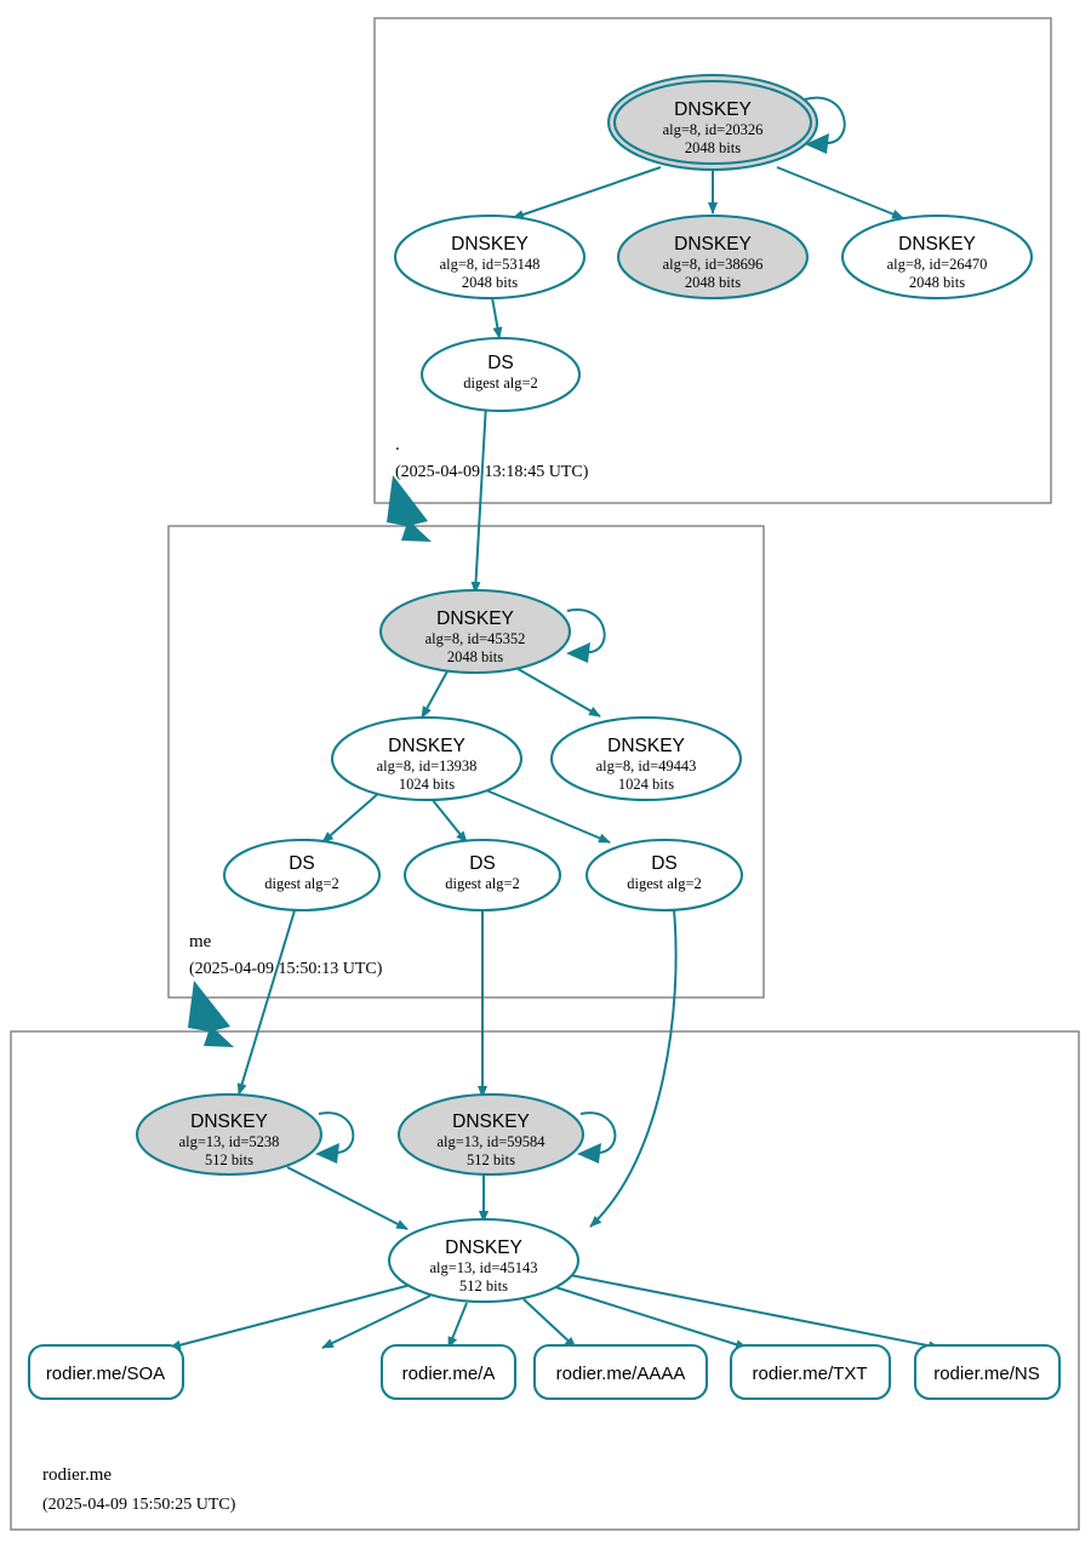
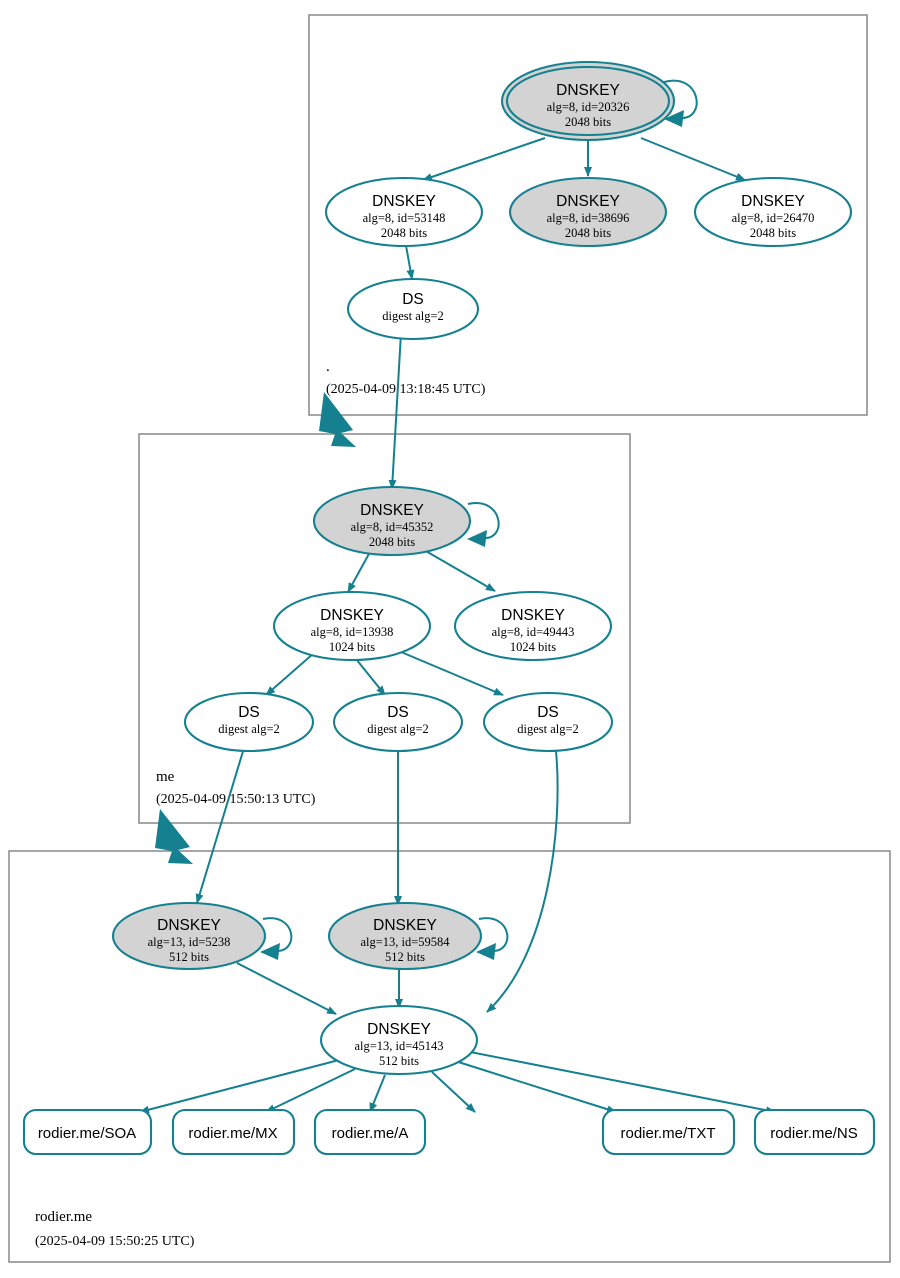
  DNSKEY
  alg=8, id=20326
  2048 bits
  DNSKEY
  alg=8, id=53148
  2048 bits
  DNSKEY
  alg=8, id=38696
  2048 bits
  DNSKEY
  alg=8, id=26470
  2048 bits
  DS
  digest alg=2
  .
  (2025-04-09 13:18:45 UTC)
  DNSKEY
  alg=8, id=45352
  2048 bits
  DNSKEY
  alg=8, id=13938
  1024 bits
  DNSKEY
  alg=8, id=49443
  1024 bits
  DS
  digest alg=2
  DS
  digest alg=2
  DS
  digest alg=2
  me
  (2025-04-09 15:50:13 UTC)
  DNSKEY
  alg=13, id=5238
  512 bits
  DNSKEY
  alg=13, id=59584
  512 bits
  DNSKEY
  alg=13, id=45143
  512 bits
  rodier.me/SOA
+ rodier.me/MX
  rodier.me/A
- rodier.me/AAAA
  rodier.me/TXT
  rodier.me/NS
  rodier.me
  (2025-04-09 15:50:25 UTC)
